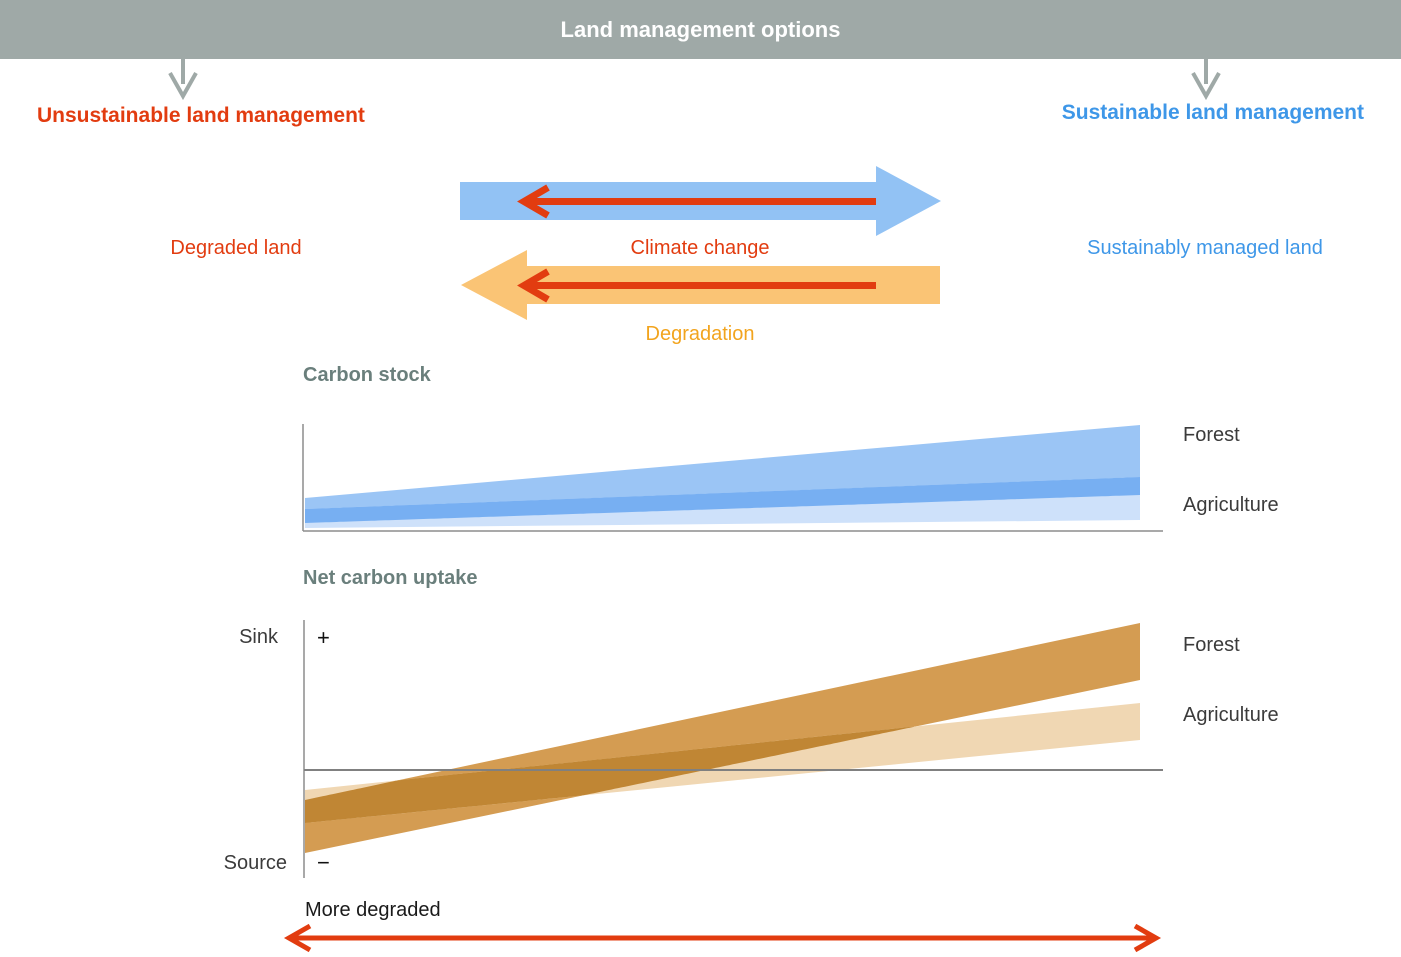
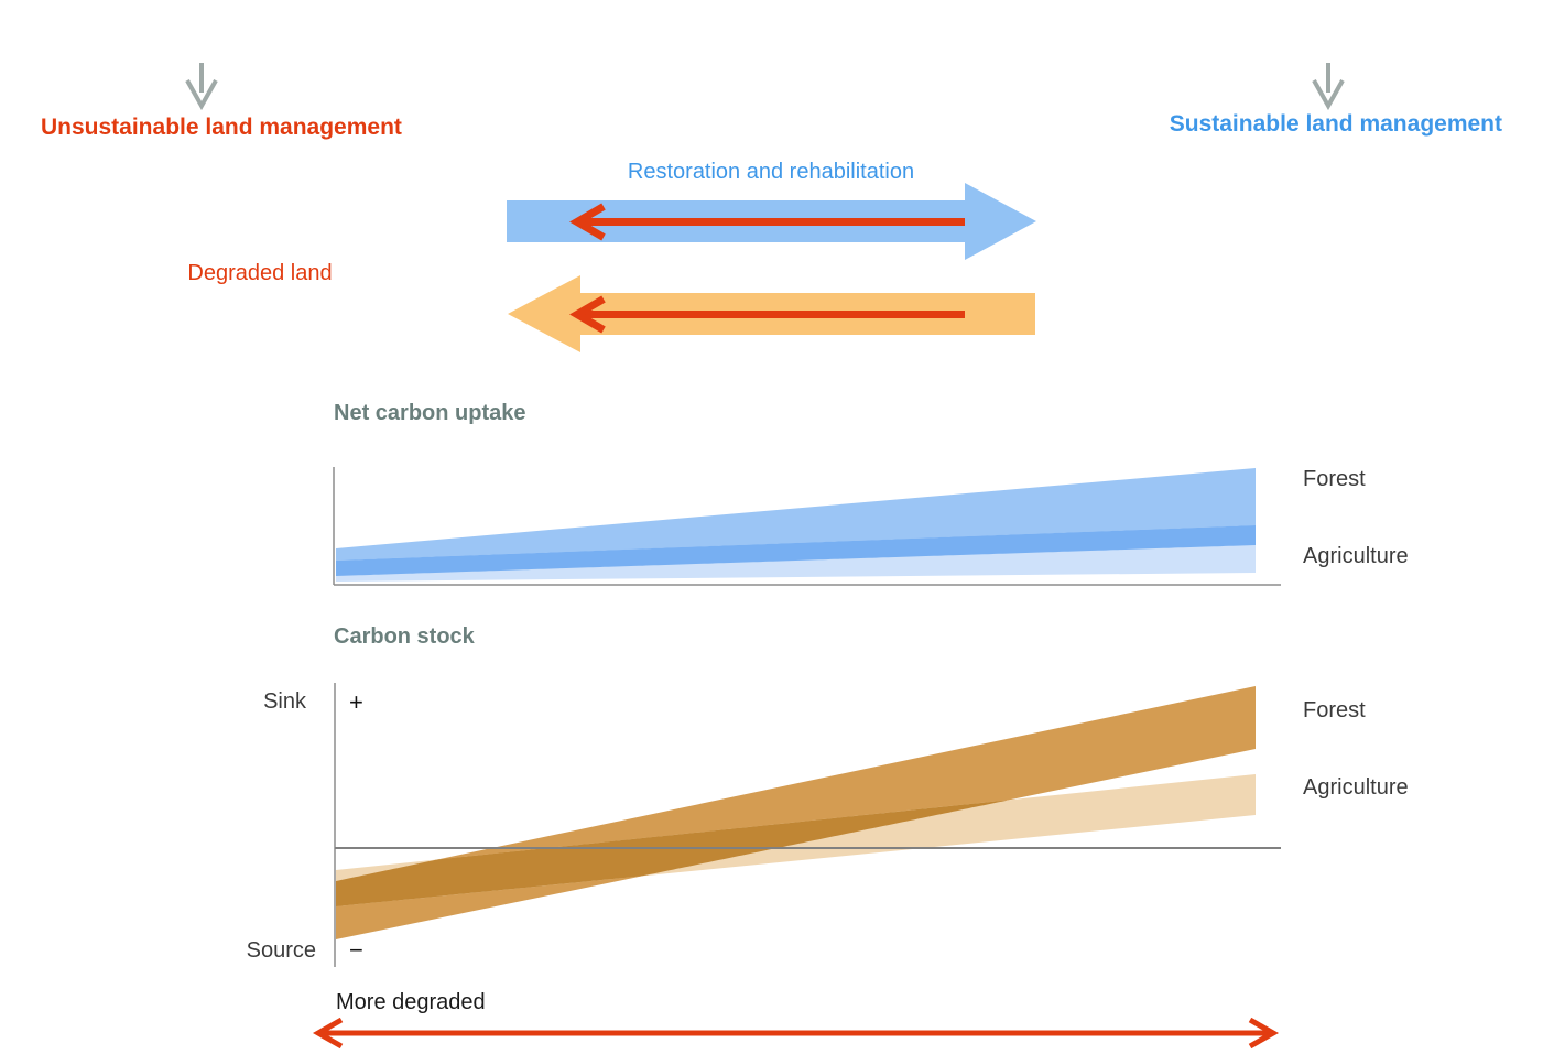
- Land management options
  Unsustainable land management
  Sustainable land management
+ Restoration and rehabilitation
  Degraded land
- Climate change
- Sustainably managed land
- Degradation
- Carbon stock
+ Net carbon uptake
  Forest
  Agriculture
- Net carbon uptake
+ Carbon stock
  Sink
  +
  Source
  −
  Forest
  Agriculture
  More degraded
